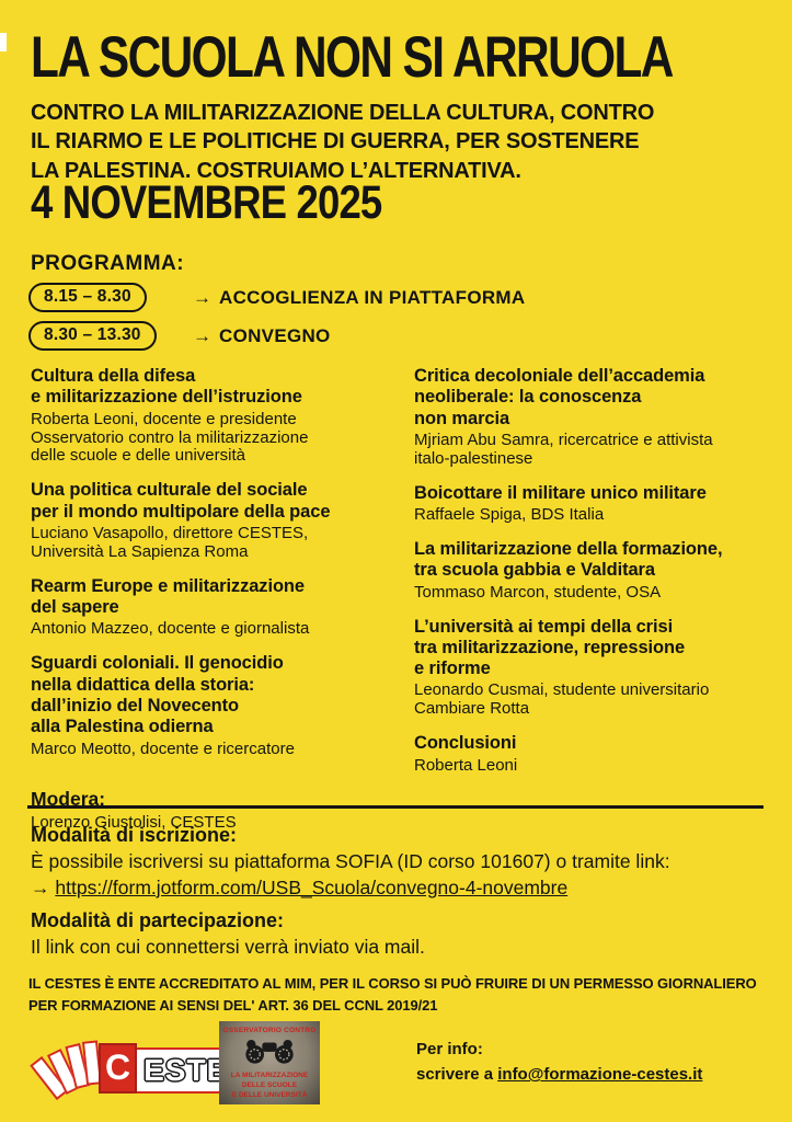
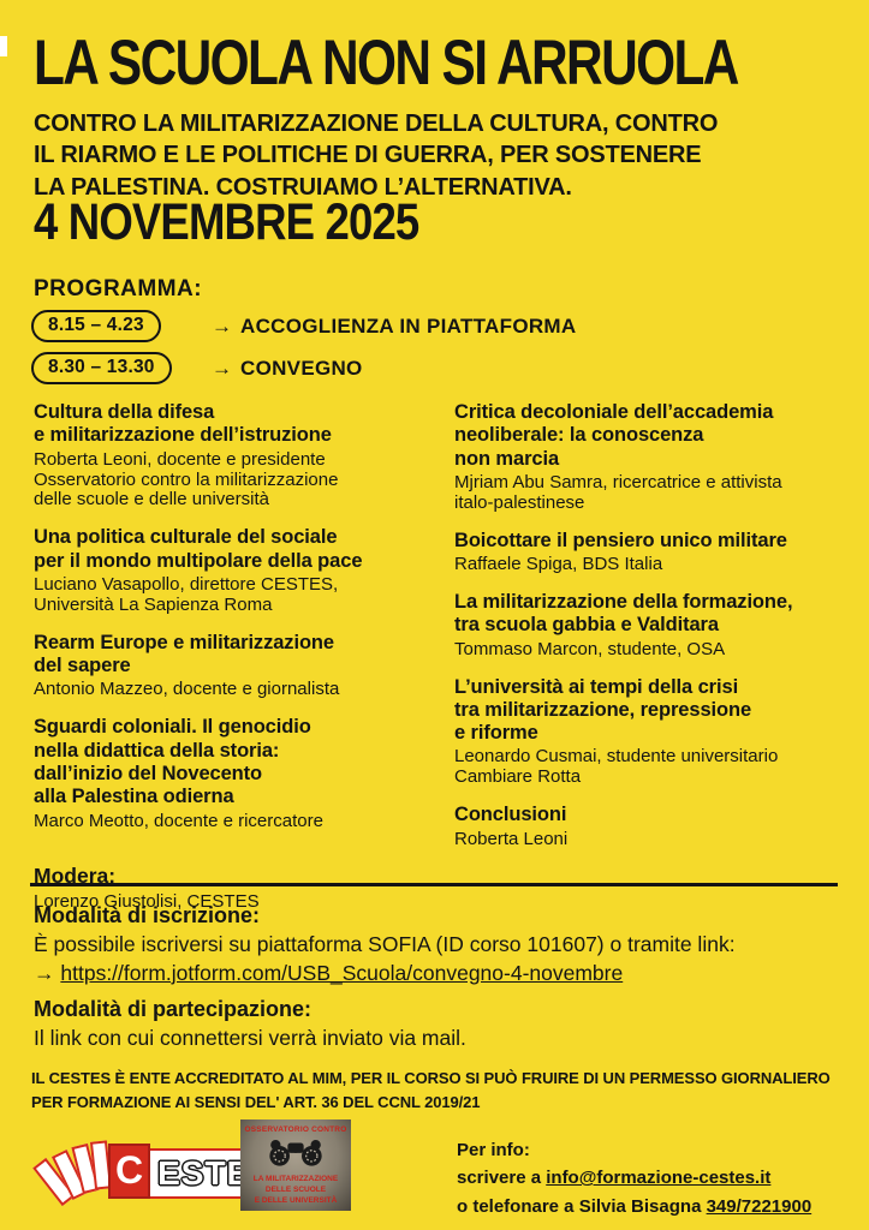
  LA SCUOLA NON SI ARRUOLA
  CONTRO LA MILITARIZZAZIONE DELLA CULTURA, CONTRO
  IL RIARMO E LE POLITICHE DI GUERRA, PER SOSTENERE
  LA PALESTINA. COSTRUIAMO L’ALTERNATIVA.
  4 NOVEMBRE 2025
  PROGRAMMA:
- 8.15 – 8.30
+ 8.15 – 4.23
  →
  ACCOGLIENZA IN PIATTAFORMA
  8.30 – 13.30
  →
  CONVEGNO
  Cultura della difesa
  e militarizzazione dell’istruzione
  Roberta Leoni, docente e presidente
  Osservatorio contro la militarizzazione
  delle scuole e delle università
  Una politica culturale del sociale
  per il mondo multipolare della pace
  Luciano Vasapollo, direttore CESTES,
  Università La Sapienza Roma
  Rearm Europe e militarizzazione
  del sapere
  Antonio Mazzeo, docente e giornalista
  Sguardi coloniali. Il genocidio
  nella didattica della storia:
  dall’inizio del Novecento
  alla Palestina odierna
  Marco Meotto, docente e ricercatore
  Modera:
  Lorenzo Giustolisi, CESTES
  Critica decoloniale dell’accademia
  neoliberale: la conoscenza
  non marcia
  Mjriam Abu Samra, ricercatrice e attivista
  italo-palestinese
- Boicottare il militare unico militare
+ Boicottare il pensiero unico militare
  Raffaele Spiga, BDS Italia
  La militarizzazione della formazione,
  tra scuola gabbia e Valditara
  Tommaso Marcon, studente, OSA
  L’università ai tempi della crisi
  tra militarizzazione, repressione
  e riforme
  Leonardo Cusmai, studente universitario
  Cambiare Rotta
  Conclusioni
  Roberta Leoni
  Modalità di iscrizione:
  È possibile iscriversi su piattaforma SOFIA (ID corso 101607) o tramite link:
  → https://form.jotform.com/USB_Scuola/convegno-4-novembre
  Modalità di partecipazione:
  Il link con cui connettersi verrà inviato via mail.
  IL CESTES È ENTE ACCREDITATO AL MIM, PER IL CORSO SI PUÒ FRUIRE DI UN PERMESSO GIORNALIERO
  PER FORMAZIONE AI SENSI DEL' ART. 36 DEL CCNL 2019/21
  C
  ESTE
  Per info:
  scrivere a info@formazione-cestes.it
+ o telefonare a Silvia Bisagna 349/7221900
